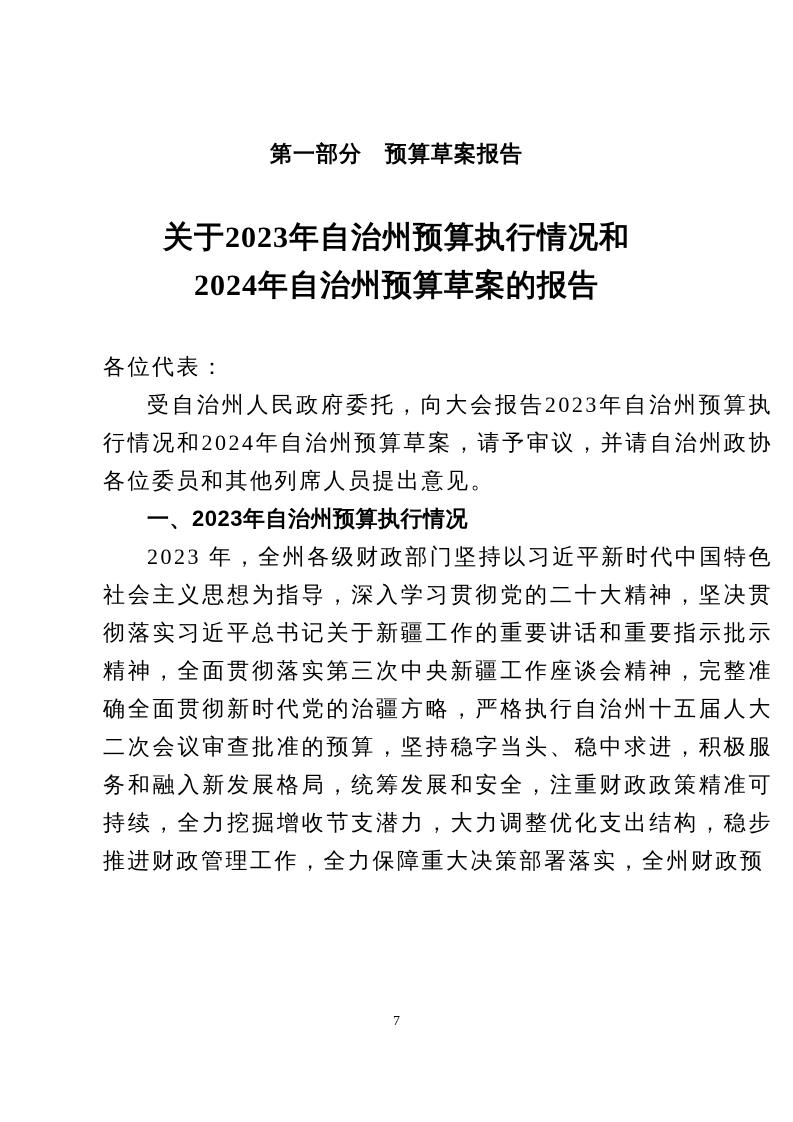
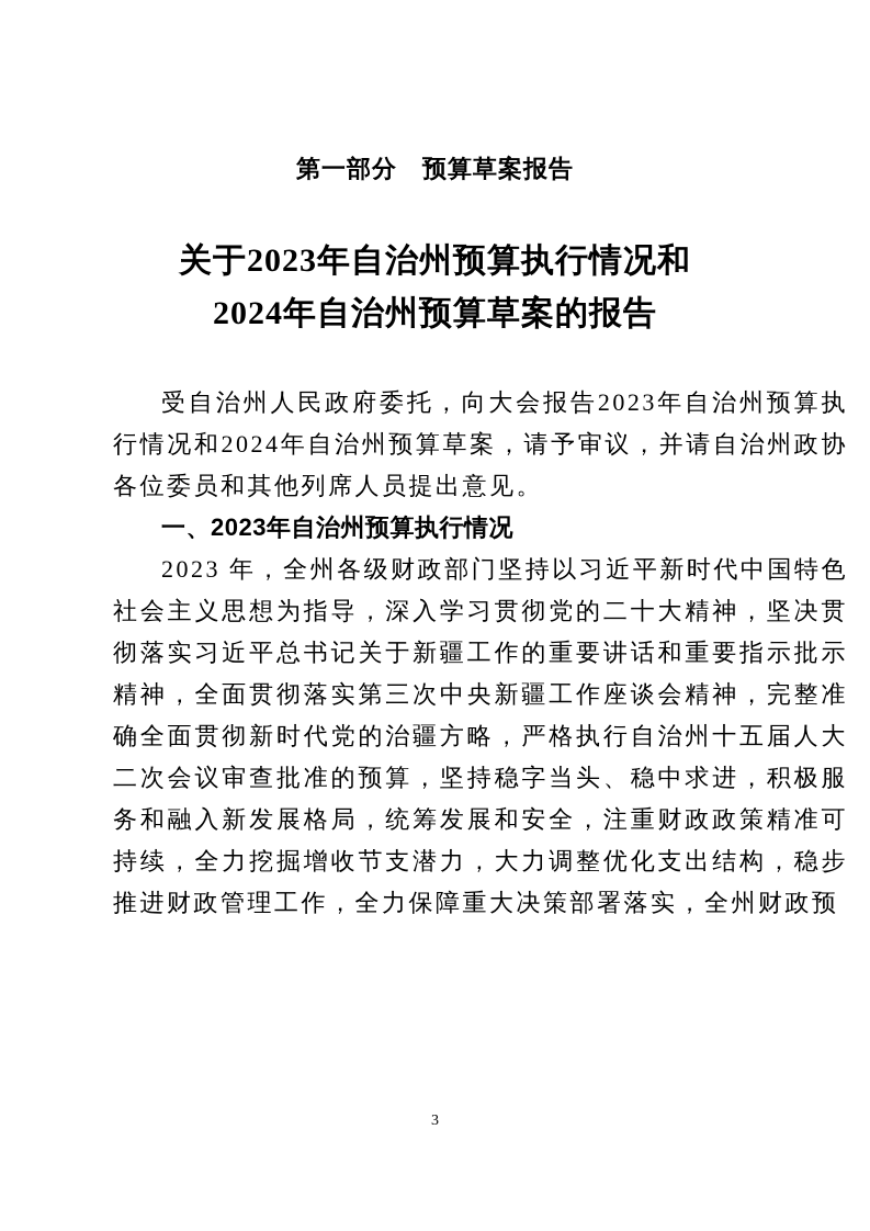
  第一部分 预算草案报告
  关于2023年自治州预算执行情况和
  2024年自治州预算草案的报告
- 各位代表：
  受自治州人民政府委托，向大会报告2023年自治州预算执行情况和2024年自治州预算草案，请予审议，并请自治州政协各位委员和其他列席人员提出意见。
  一、2023年自治州预算执行情况
  2023 年，全州各级财政部门坚持以习近平新时代中国特色社会主义思想为指导，深入学习贯彻党的二十大精神，坚决贯彻落实习近平总书记关于新疆工作的重要讲话和重要指示批示精神，全面贯彻落实第三次中央新疆工作座谈会精神，完整准确全面贯彻新时代党的治疆方略，严格执行自治州十五届人大二次会议审查批准的预算，坚持稳字当头、稳中求进，积极服务和融入新发展格局，统筹发展和安全，注重财政政策精准可持续，全力挖掘增收节支潜力，大力调整优化支出结构，稳步推进财政管理工作，全力保障重大决策部署落实，全州财政预
- 7
+ 3
